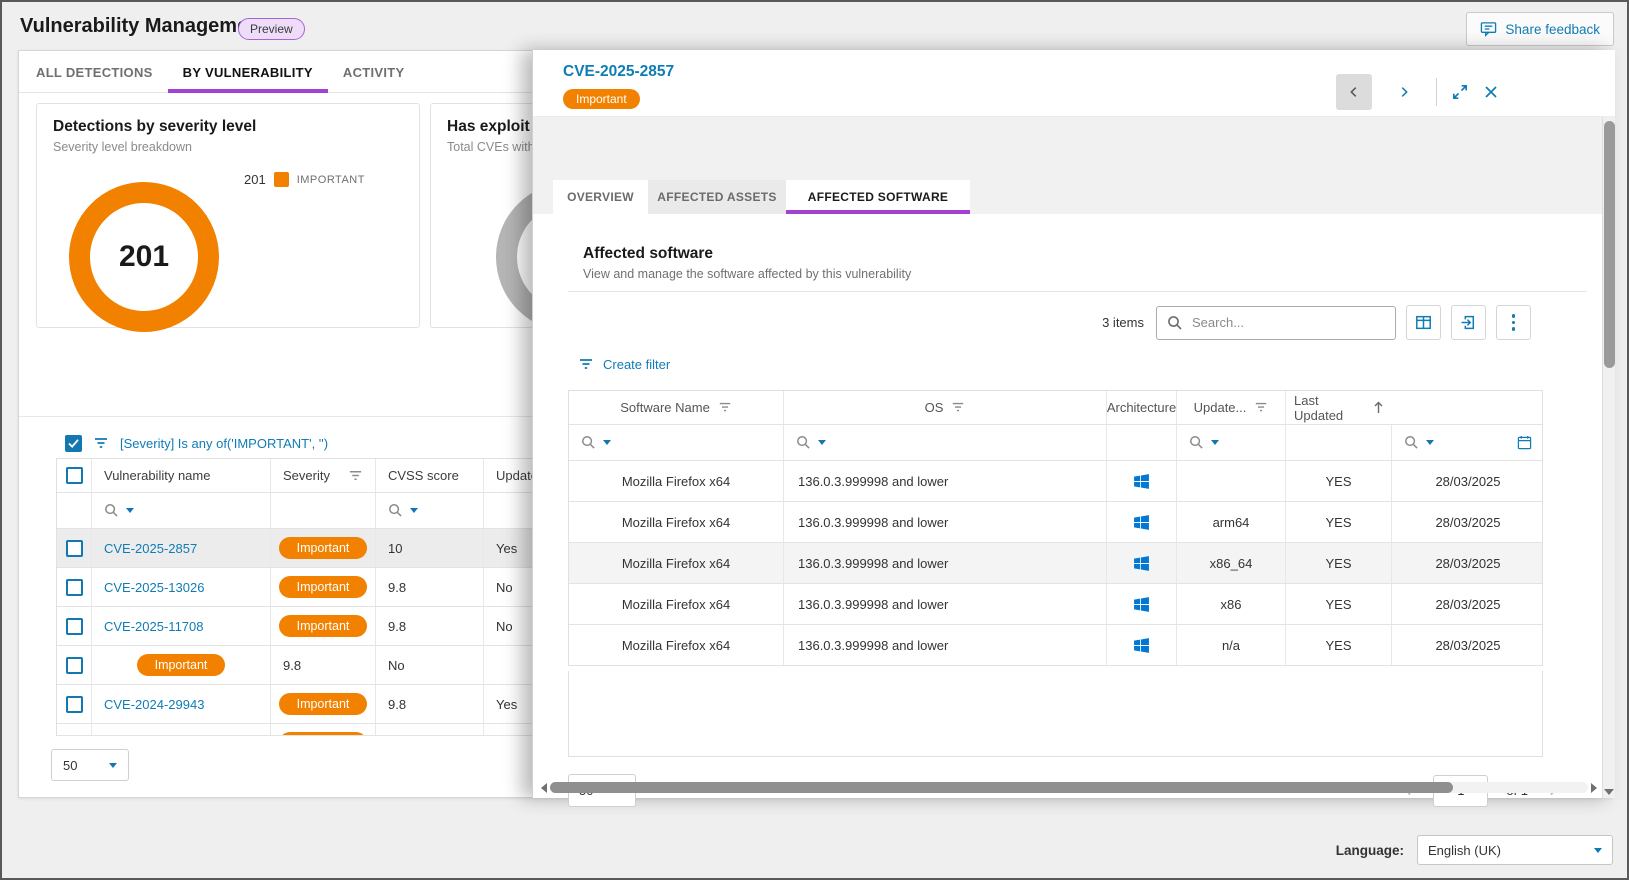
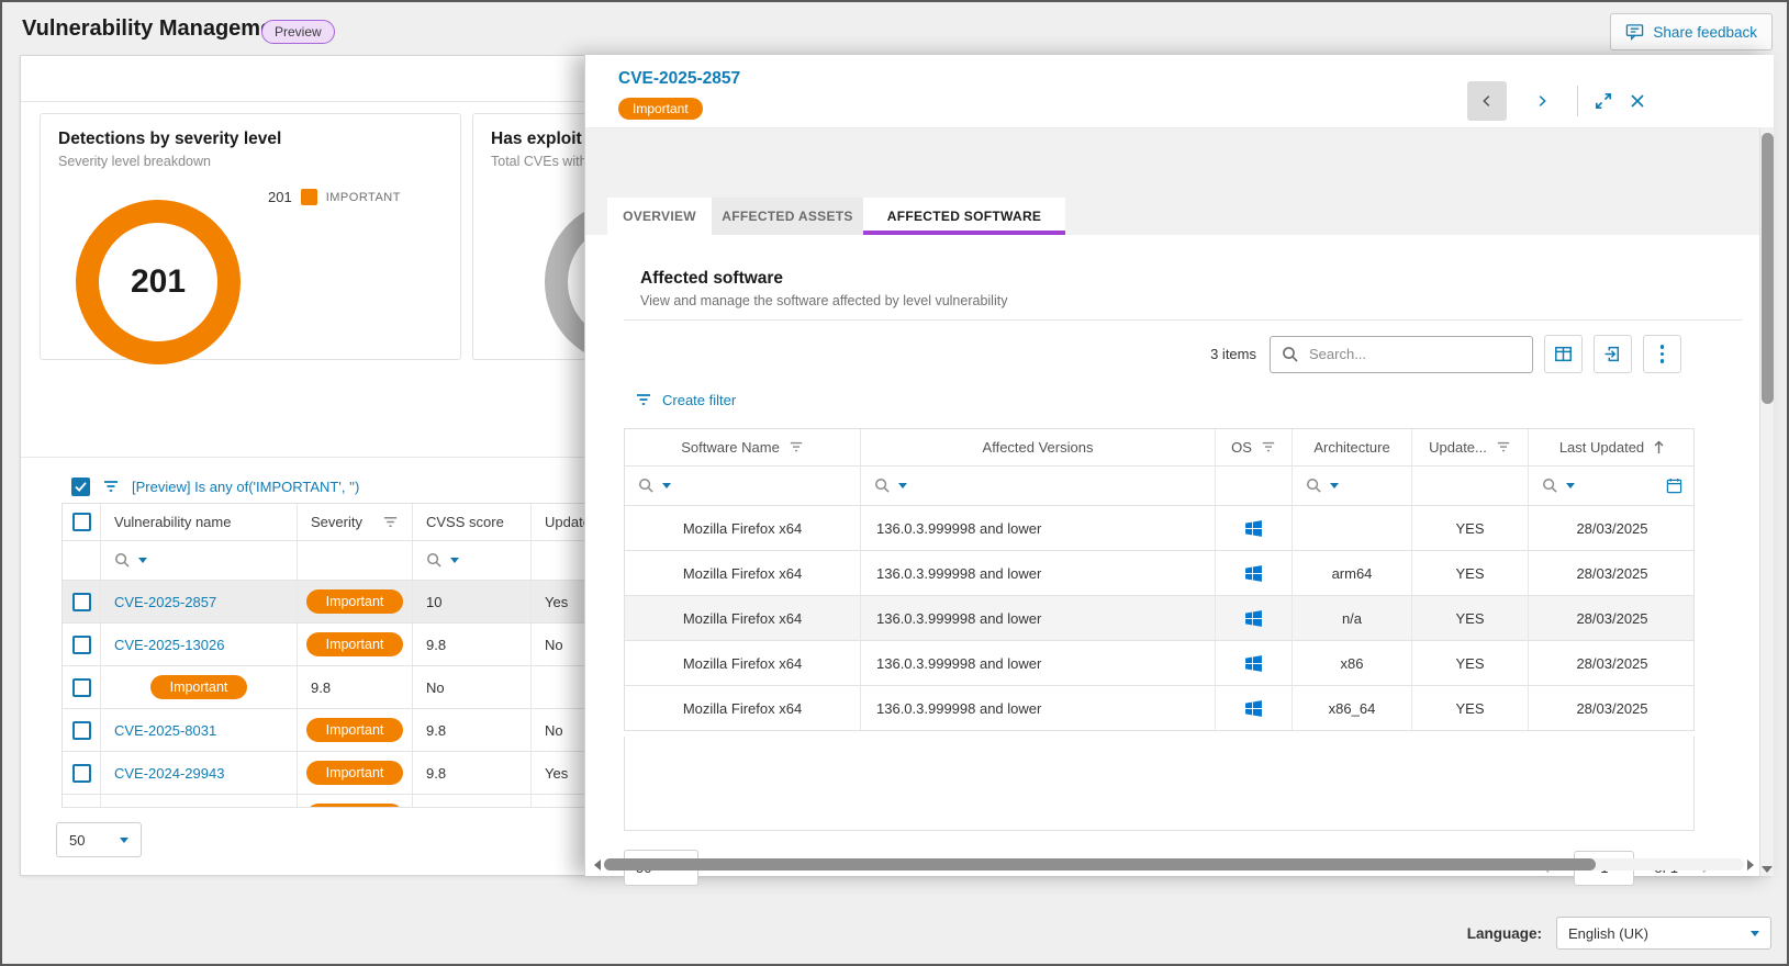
  Vulnerability Managem
  Preview
  Share feedback
- ALL DETECTIONS
- BY VULNERABILITY
- ACTIVITY
  Detections by severity level
  Severity level breakdown
  201
  201
  IMPORTANT
  Has exploit
  Total CVEs wit
- [Severity] Is any of('IMPORTANT', '')
+ [Preview] Is any of('IMPORTANT', '')
  Vulnerability name
  Severity
  CVSS score
  CVE-2025-2857
  Important
  10
  Yes
  CVE-2025-13026
  Important
  9.8
  No
- CVE-2025-11708
  Important
  9.8
  No
+ CVE-2025-8031
  Important
  9.8
  No
  CVE-2024-29943
  Important
  9.8
  Yes
  50
  CVE-2025-2857
  Important
  OVERVIEW
  AFFECTED ASSETS
  AFFECTED SOFTWARE
  Affected software
- View and manage the software affected by this vulnerability
+ View and manage the software affected by level vulnerability
  3 items
  Search...
  Create filter
  Software Name
+ Affected Versions
  OS
  Architecture
  Update...
  Last Updated
  Mozilla Firefox x64
  136.0.3.999998 and lower
  YES
  28/03/2025
  Mozilla Firefox x64
  136.0.3.999998 and lower
  arm64
  YES
  28/03/2025
  Mozilla Firefox x64
  136.0.3.999998 and lower
- x86_64
+ n/a
  YES
  28/03/2025
  Mozilla Firefox x64
  136.0.3.999998 and lower
  x86
  YES
  28/03/2025
  Mozilla Firefox x64
  136.0.3.999998 and lower
- n/a
+ x86_64
  YES
  28/03/2025
  Language:
  English (UK)
